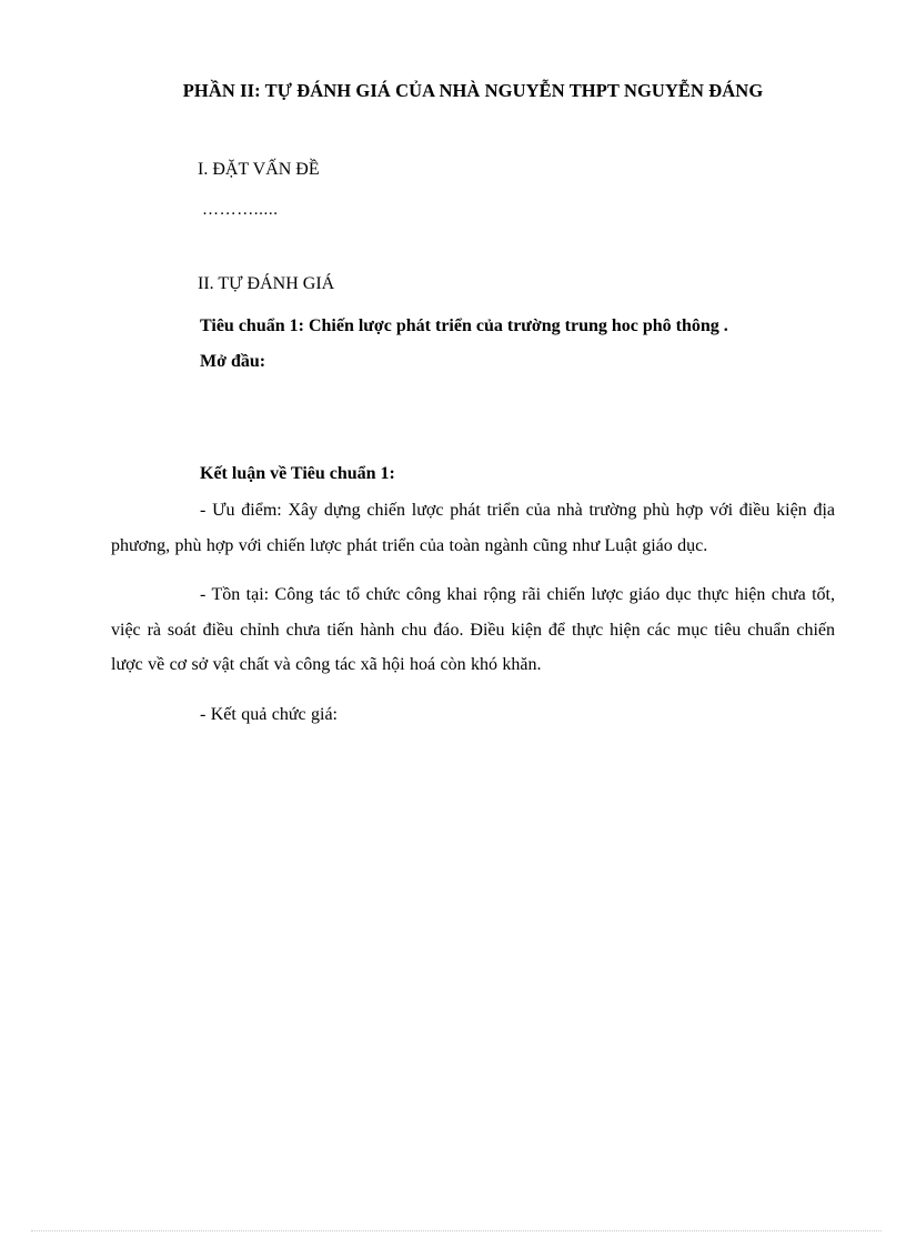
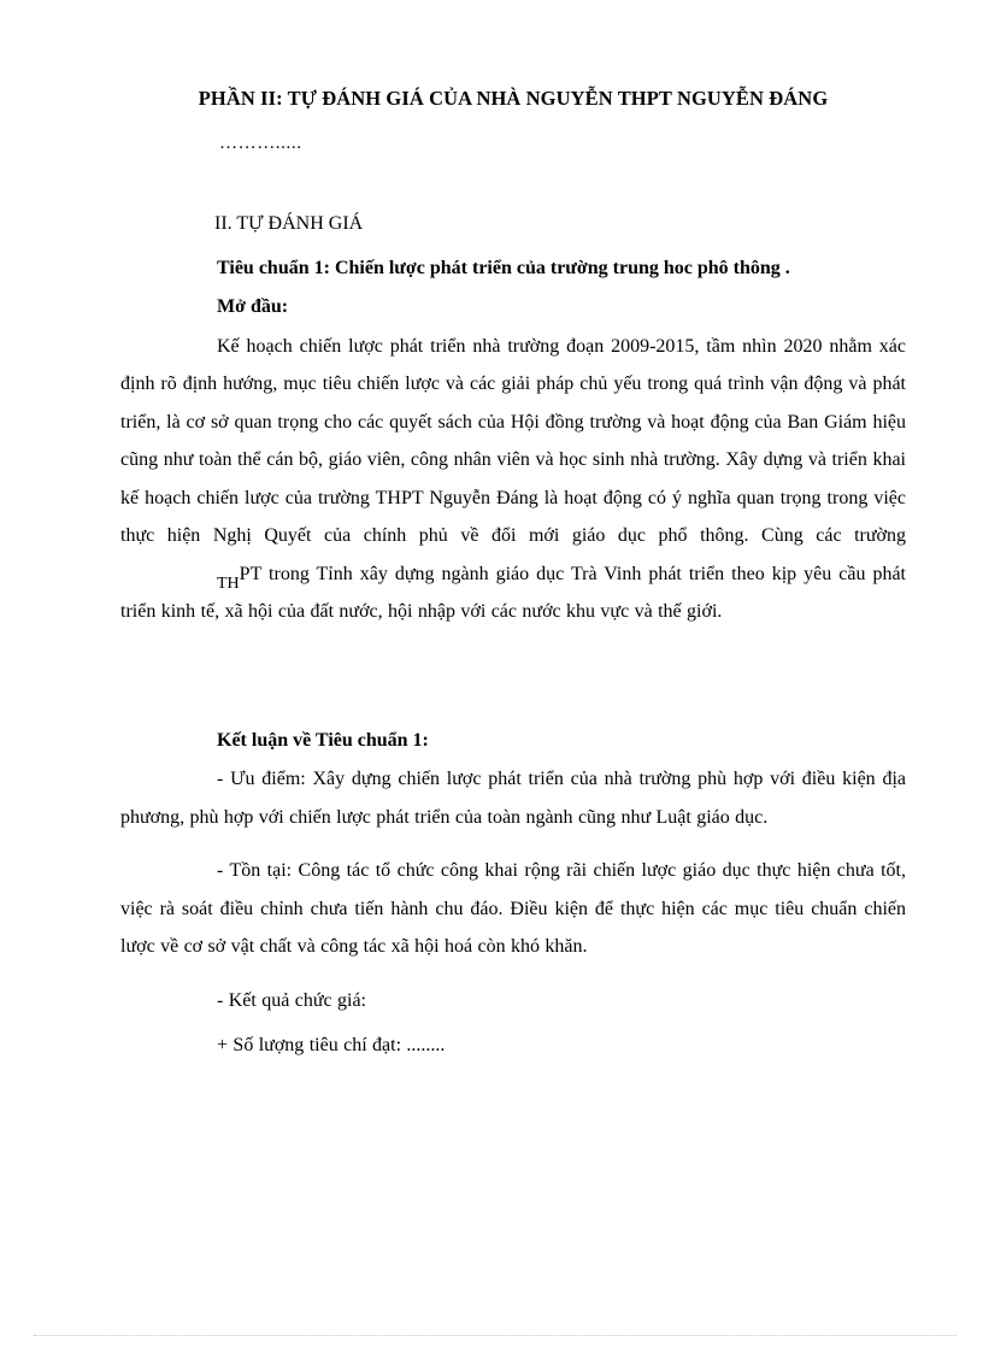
  PHẦN II: TỰ ĐÁNH GIÁ CỦA NHÀ NGUYỄN THPT NGUYỄN ĐÁNG
- I. ĐẶT VẤN ĐỀ
  ……….....
  II. TỰ ĐÁNH GIÁ
  Tiêu chuẩn 1: Chiến lược phát triển của trường trung hoc phô thông .
  Mở đầu:
+ Kế hoạch chiến lược phát triển nhà trường đoạn 2009-2015, tầm nhìn 2020 nhằm xác định rõ định hướng, mục tiêu chiến lược và các giải pháp chủ yếu trong quá trình vận động và phát triển, là cơ sở quan trọng cho các quyết sách của Hội đồng trường và hoạt động của Ban Giám hiệu cũng như toàn thể cán bộ, giáo viên, công nhân viên và học sinh nhà trường. Xây dựng và triển khai kế hoạch chiến lược của trường THPT Nguyễn Đáng là hoạt động có ý nghĩa quan trọng trong việc thực hiện Nghị Quyết của chính phủ về đổi mới giáo dục phổ thông. Cùng các trường THPT trong Tỉnh xây dựng ngành giáo dục Trà Vinh phát triển theo kịp yêu cầu phát triển kinh tế, xã hội của đất nước, hội nhập với các nước khu vực và thế giới.
  Kết luận về Tiêu chuẩn 1:
  - Ưu điểm: Xây dựng chiến lược phát triển của nhà trường phù hợp với điều kiện địa phương, phù hợp với chiến lược phát triển của toàn ngành cũng như Luật giáo dục.
  - Tồn tại: Công tác tổ chức công khai rộng rãi chiến lược giáo dục thực hiện chưa tốt, việc rà soát điều chỉnh chưa tiến hành chu đáo. Điều kiện để thực hiện các mục tiêu chuẩn chiến lược về cơ sở vật chất và công tác xã hội hoá còn khó khăn.
  - Kết quả chức giá:
+ + Số lượng tiêu chí đạt: ........
